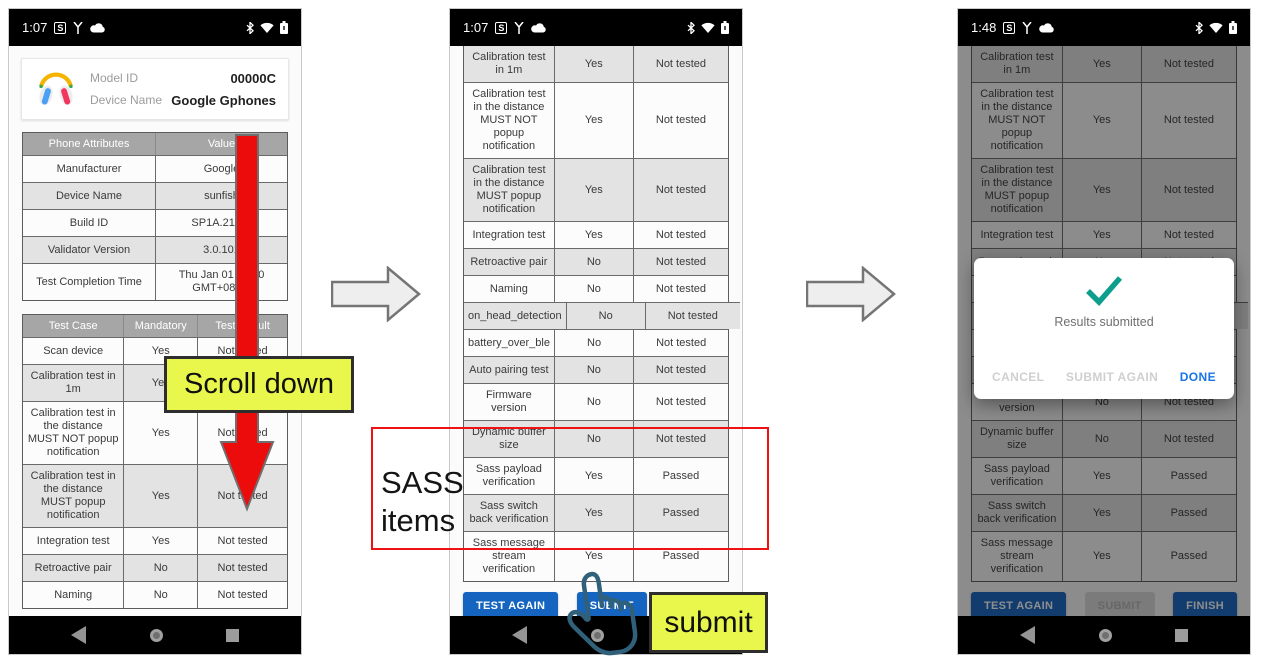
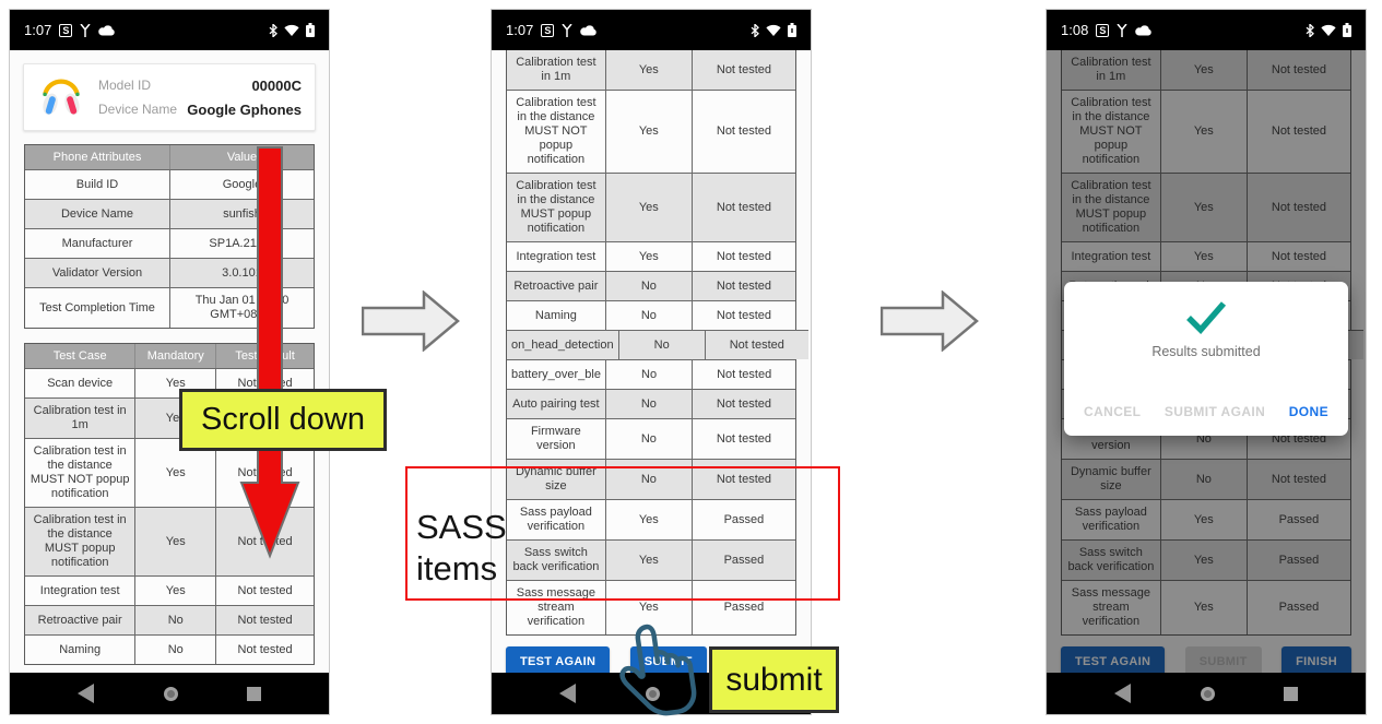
  1:07
  S
  Model ID
  00000C
  Device Name
  Google Gphones
  Phone Attributes
  Value
- Manufacturer
+ Build ID
  Googl
  Device Name
  sunfis
- Build ID
+ Manufacturer
  SP1A.21
  Validator Version
  3.0.10
  Test Completion Time
  Test Case
  Mandatory
  Testult
  Scan device
  Yes
  Calibration test in 1m
  Calibration test in the distance MUST NOT popup notification
  Yes
  Calibration test in the distance MUST popup notification
  Yes
  Not tted
  Integration test
  Yes
  Not tested
  Retroactive pair
  No
  Not tested
  Naming
  No
  Not tested
  1:07
  S
  Calibration test in 1m
  Yes
  Not tested
  Calibration test in the distance MUST NOT popup notification
  Yes
  Not tested
  Calibration test in the distance MUST popup notification
  Yes
  Not tested
  Integration test
  Yes
  Not tested
  Retroactive pair
  No
  Not tested
  Naming
  No
  Not tested
  on_head_detection
  No
  Not tested
  battery_over_ble
  No
  Not tested
  Auto pairing test
  No
  Not tested
  Firmware version
  No
  Not tested
  Dynamic buffer size
  No
  Not tested
  Sass payload verification
  Yes
  Passed
  Sass switch back verification
  Yes
  Passed
  Sass message stream verification
  Yes
  Passed
  TEST AGAIN
- 1:48
+ 1:08
  S
  Calibration test in 1m
  Yes
  Not tested
  Calibration test in the distance MUST NOT popup notification
  Yes
  Not tested
  Calibration test in the distance MUST popup notification
  Yes
  Not tested
  Integration test
  Yes
  Not tested
  No
  Not tested
  Dynamic buffer size
  No
  Not tested
  Sass payload verification
  Yes
  Passed
  Sass switch back verification
  Yes
  Passed
  Sass message stream verification
  Yes
  Passed
  TEST AGAIN
  FINISH
  Results submitted
  CANCEL
  SUBMIT AGAIN
  DONE
  Scroll down
  SASS
  items
  submit
